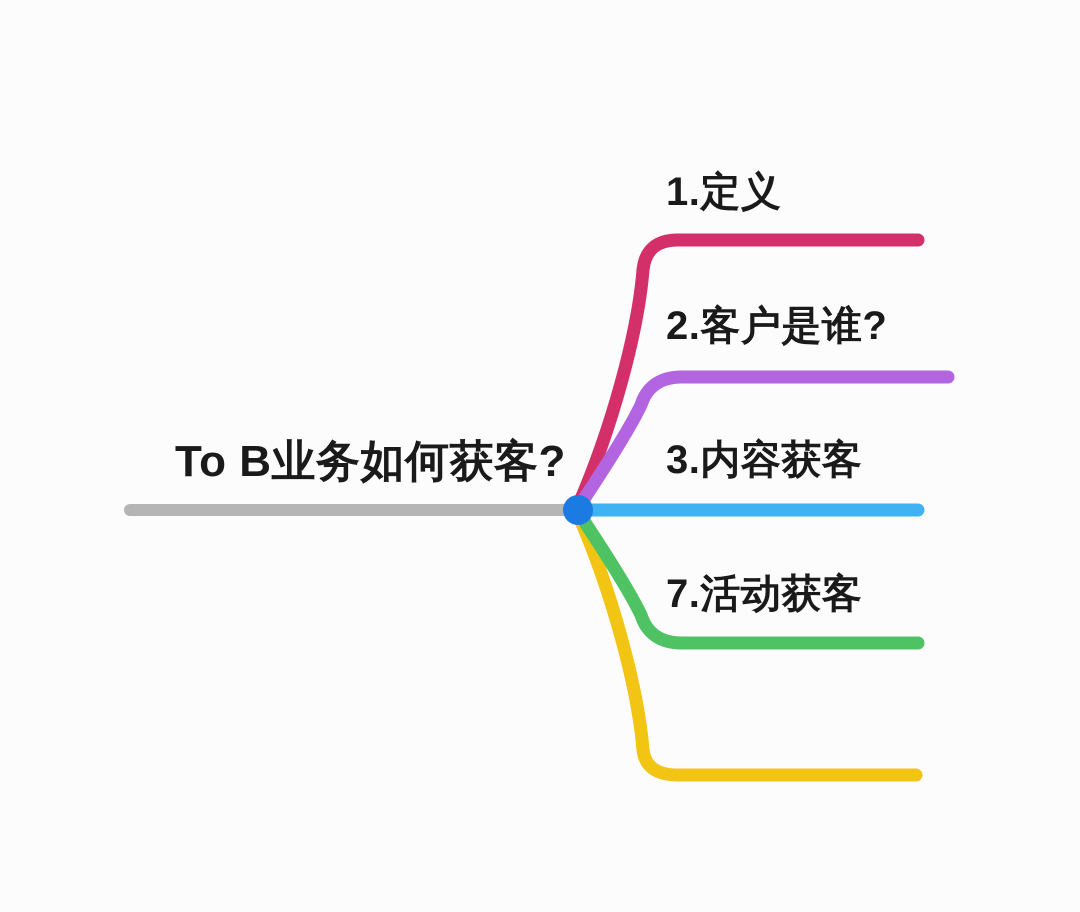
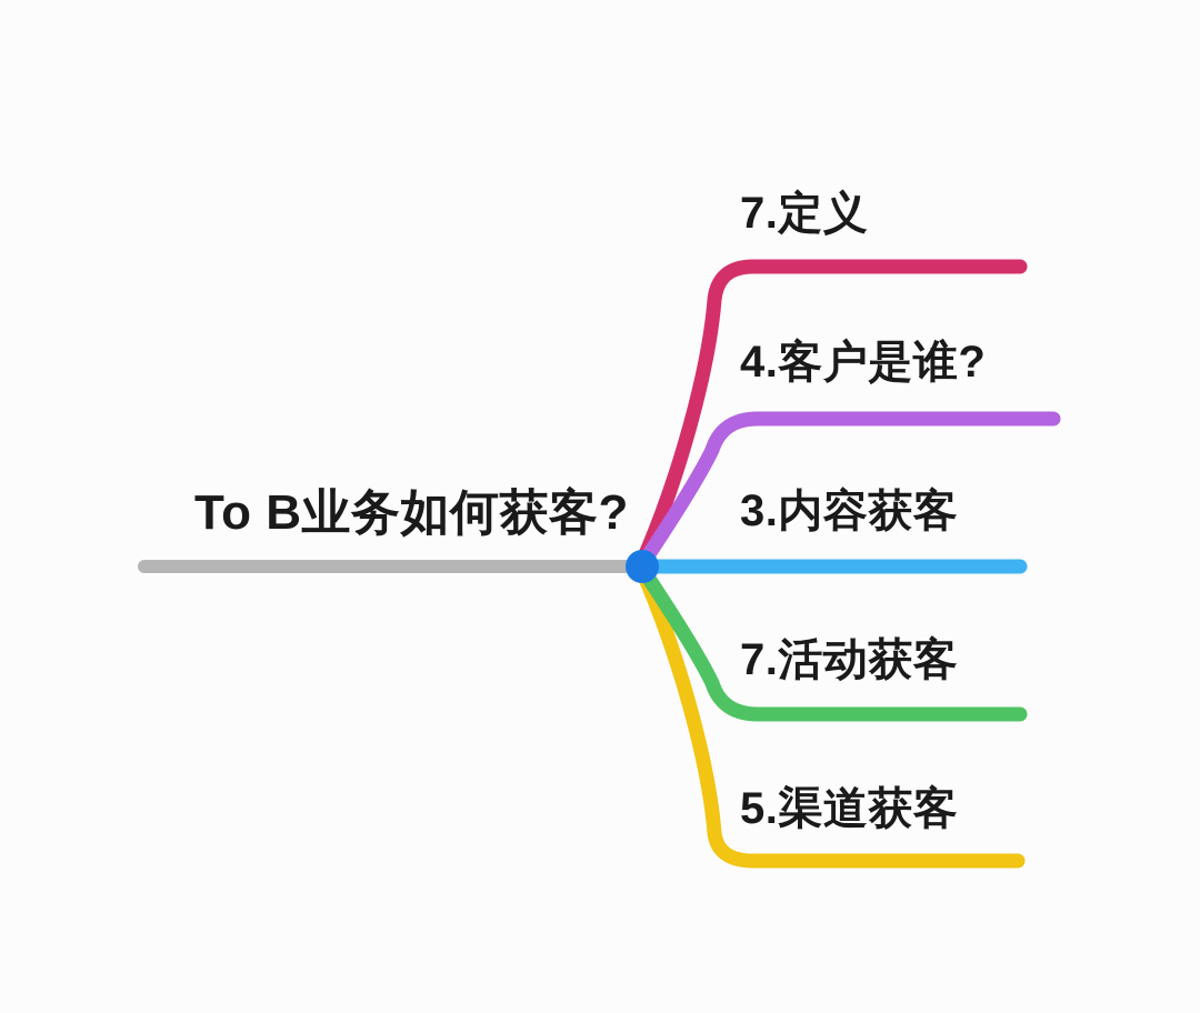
  To B业务如何获客?
- 1.定义
+ 7.定义
- 2.客户是谁?
+ 4.客户是谁?
  3.内容获客
  7.活动获客
+ 5.渠道获客
